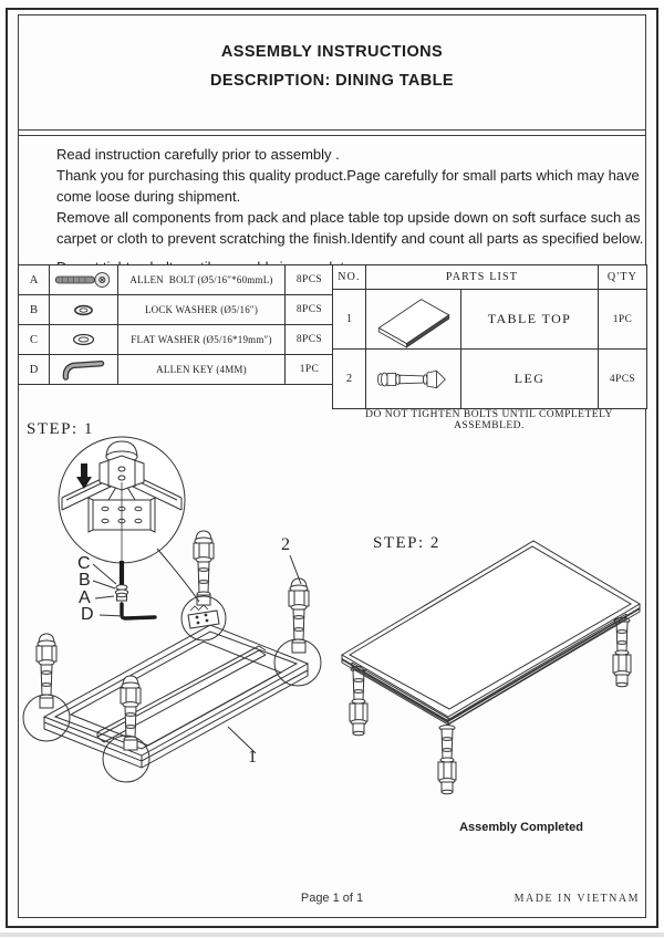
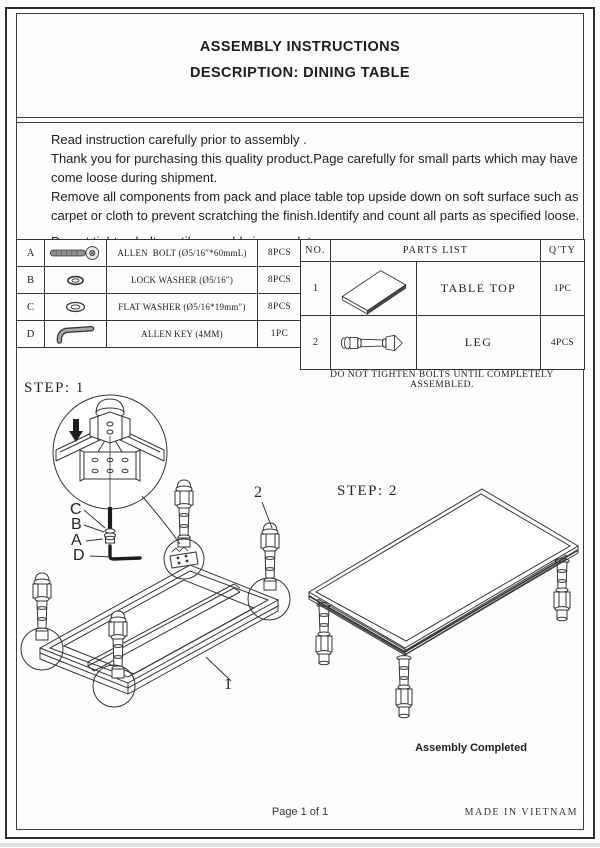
  ASSEMBLY INSTRUCTIONS
  DESCRIPTION: DINING TABLE
  Read instruction carefully prior to assembly .
  Thank you for purchasing this quality product.Page carefully for small parts which may have come loose during shipment.
- Remove all components from pack and place table top upside down on soft surface such as carpet or cloth to prevent scratching the finish.Identify and count all parts as specified below.
+ Remove all components from pack and place table top upside down on soft surface such as carpet or cloth to prevent scratching the finish.Identify and count all parts as specified loose.
  A		ALLEN BOLT (Ø5/16″*60mmL)	8PCS
  B		LOCK WASHER (Ø5/16″)	8PCS
  C		FLAT WASHER (Ø5/16*19mm″)	8PCS
  D		ALLEN KEY (4MM)	1PC
  NO.	PARTS LIST	Q'TY
  1		TABLE TOP	1PC
  2		LEG	4PCS
  DO NOT TIGHTEN BOLTS UNTIL COMPLETELY ASSEMBLED.
  STEP: 1
  STEP: 2
  C
  B
  A
  D
  1
  2
  Assembly Completed
  Page 1 of 1
  MADE IN VIETNAM
